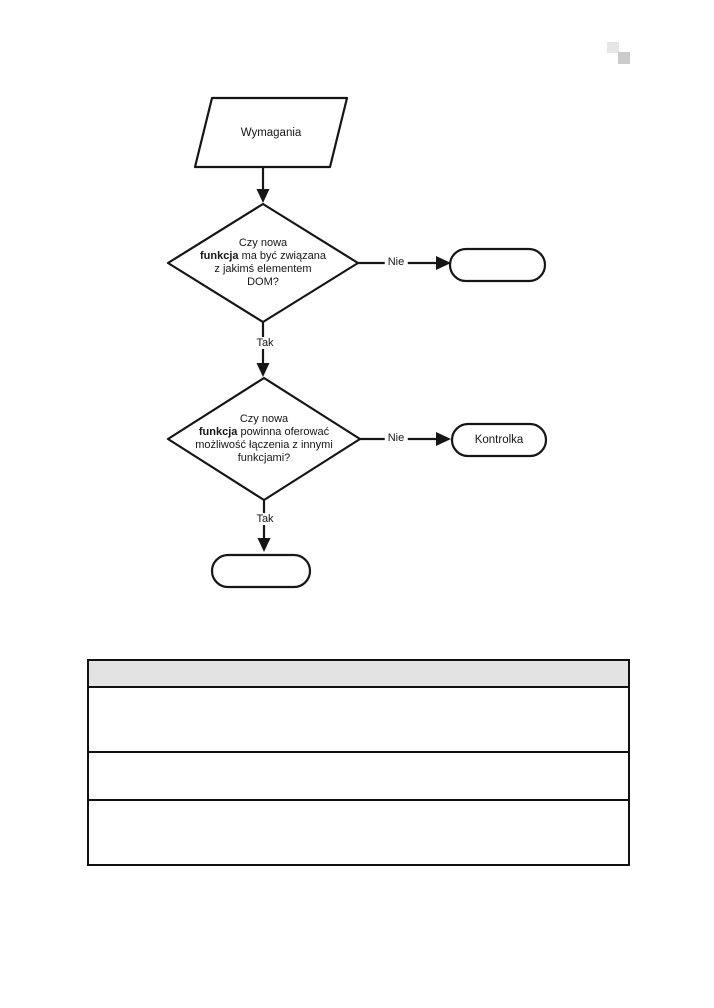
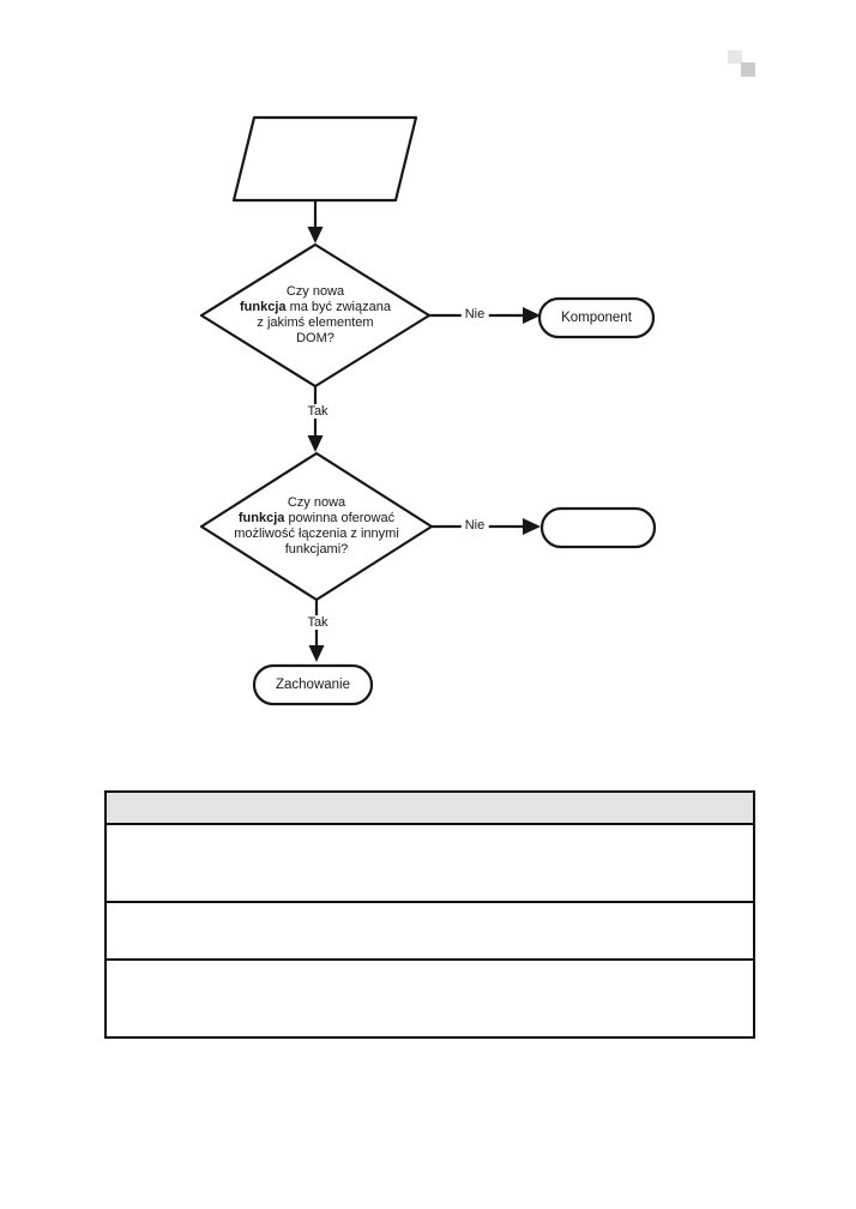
- Wymagania
  Czy nowa
  funkcja ma być związana
  z jakimś elementem
  DOM?
  Nie
+ Komponent
  Tak
  Czy nowa
  funkcja powinna oferować
  możliwość łączenia z innymi
  funkcjami?
  Nie
- Kontrolka
  Tak
+ Zachowanie
